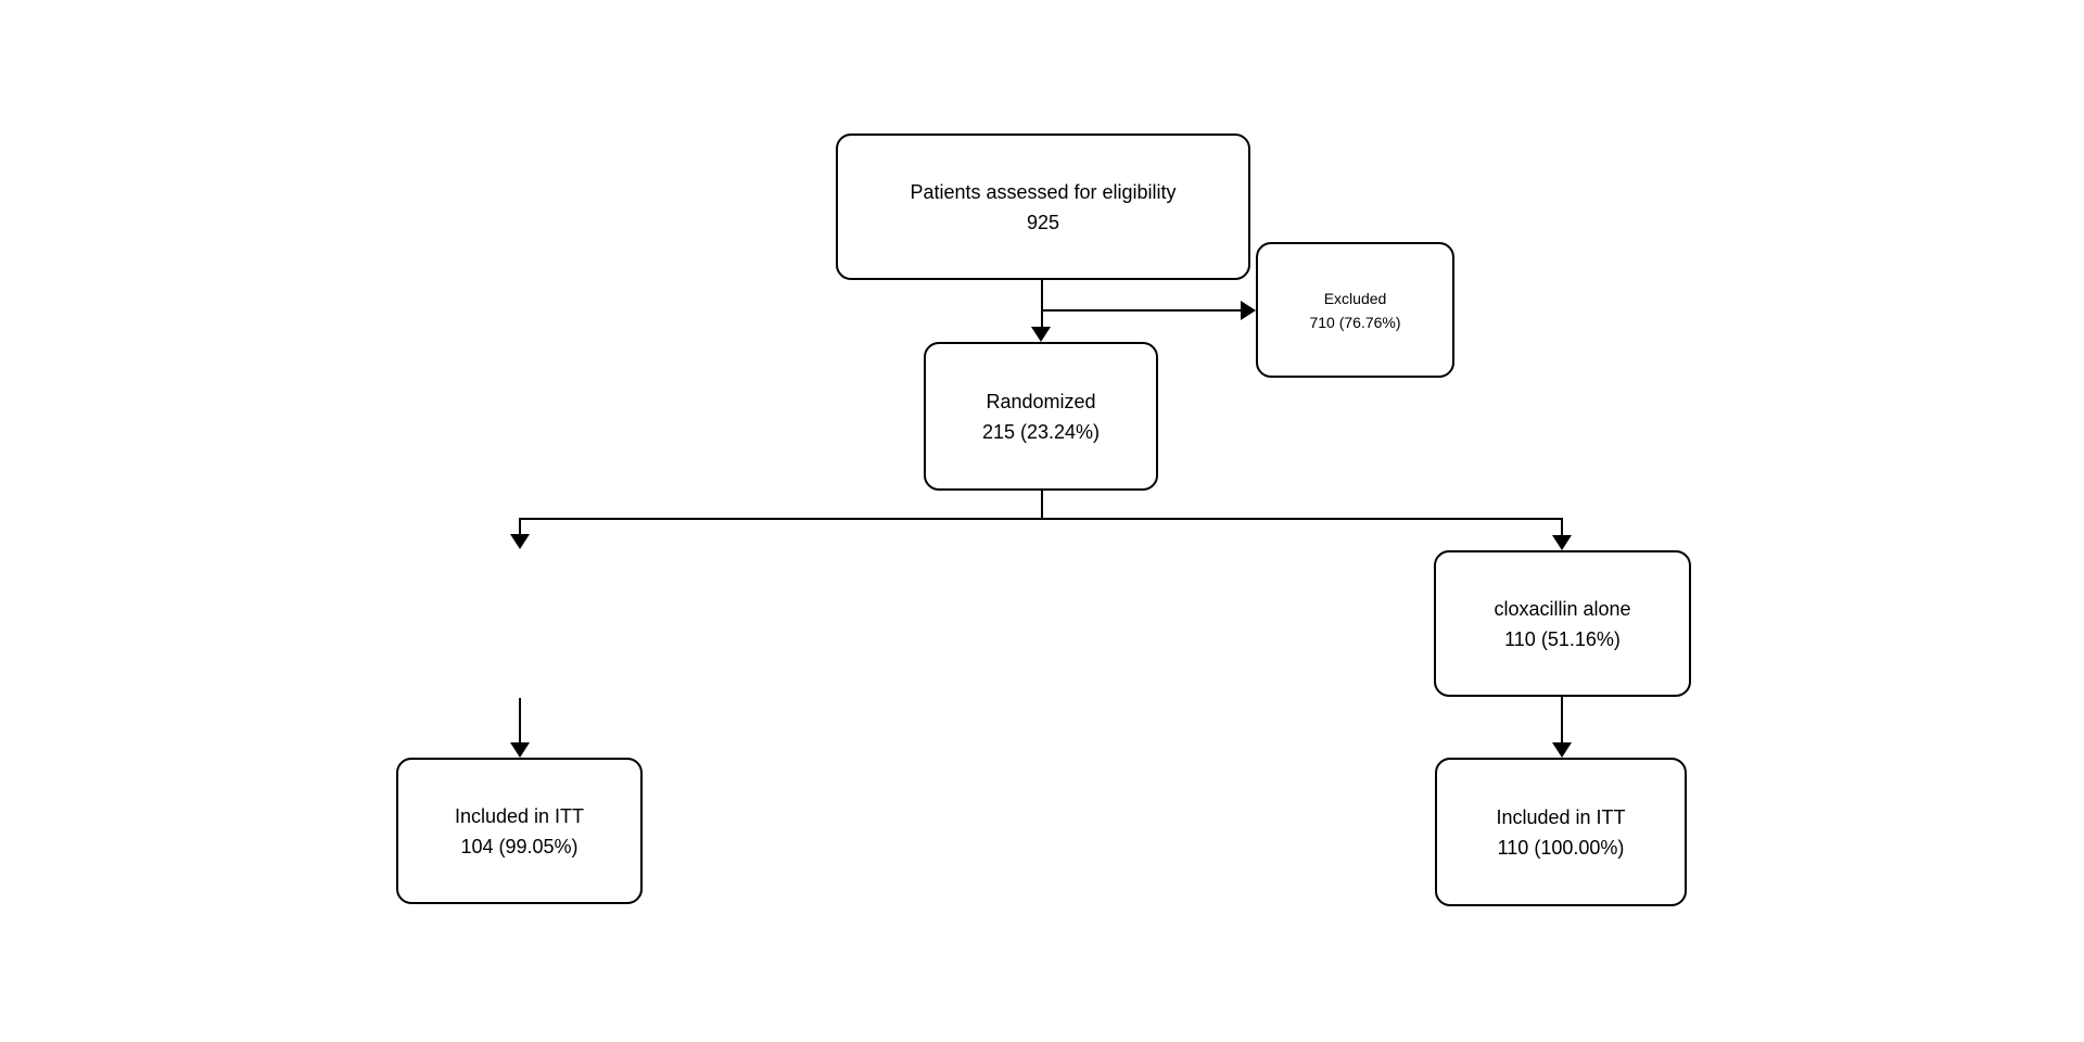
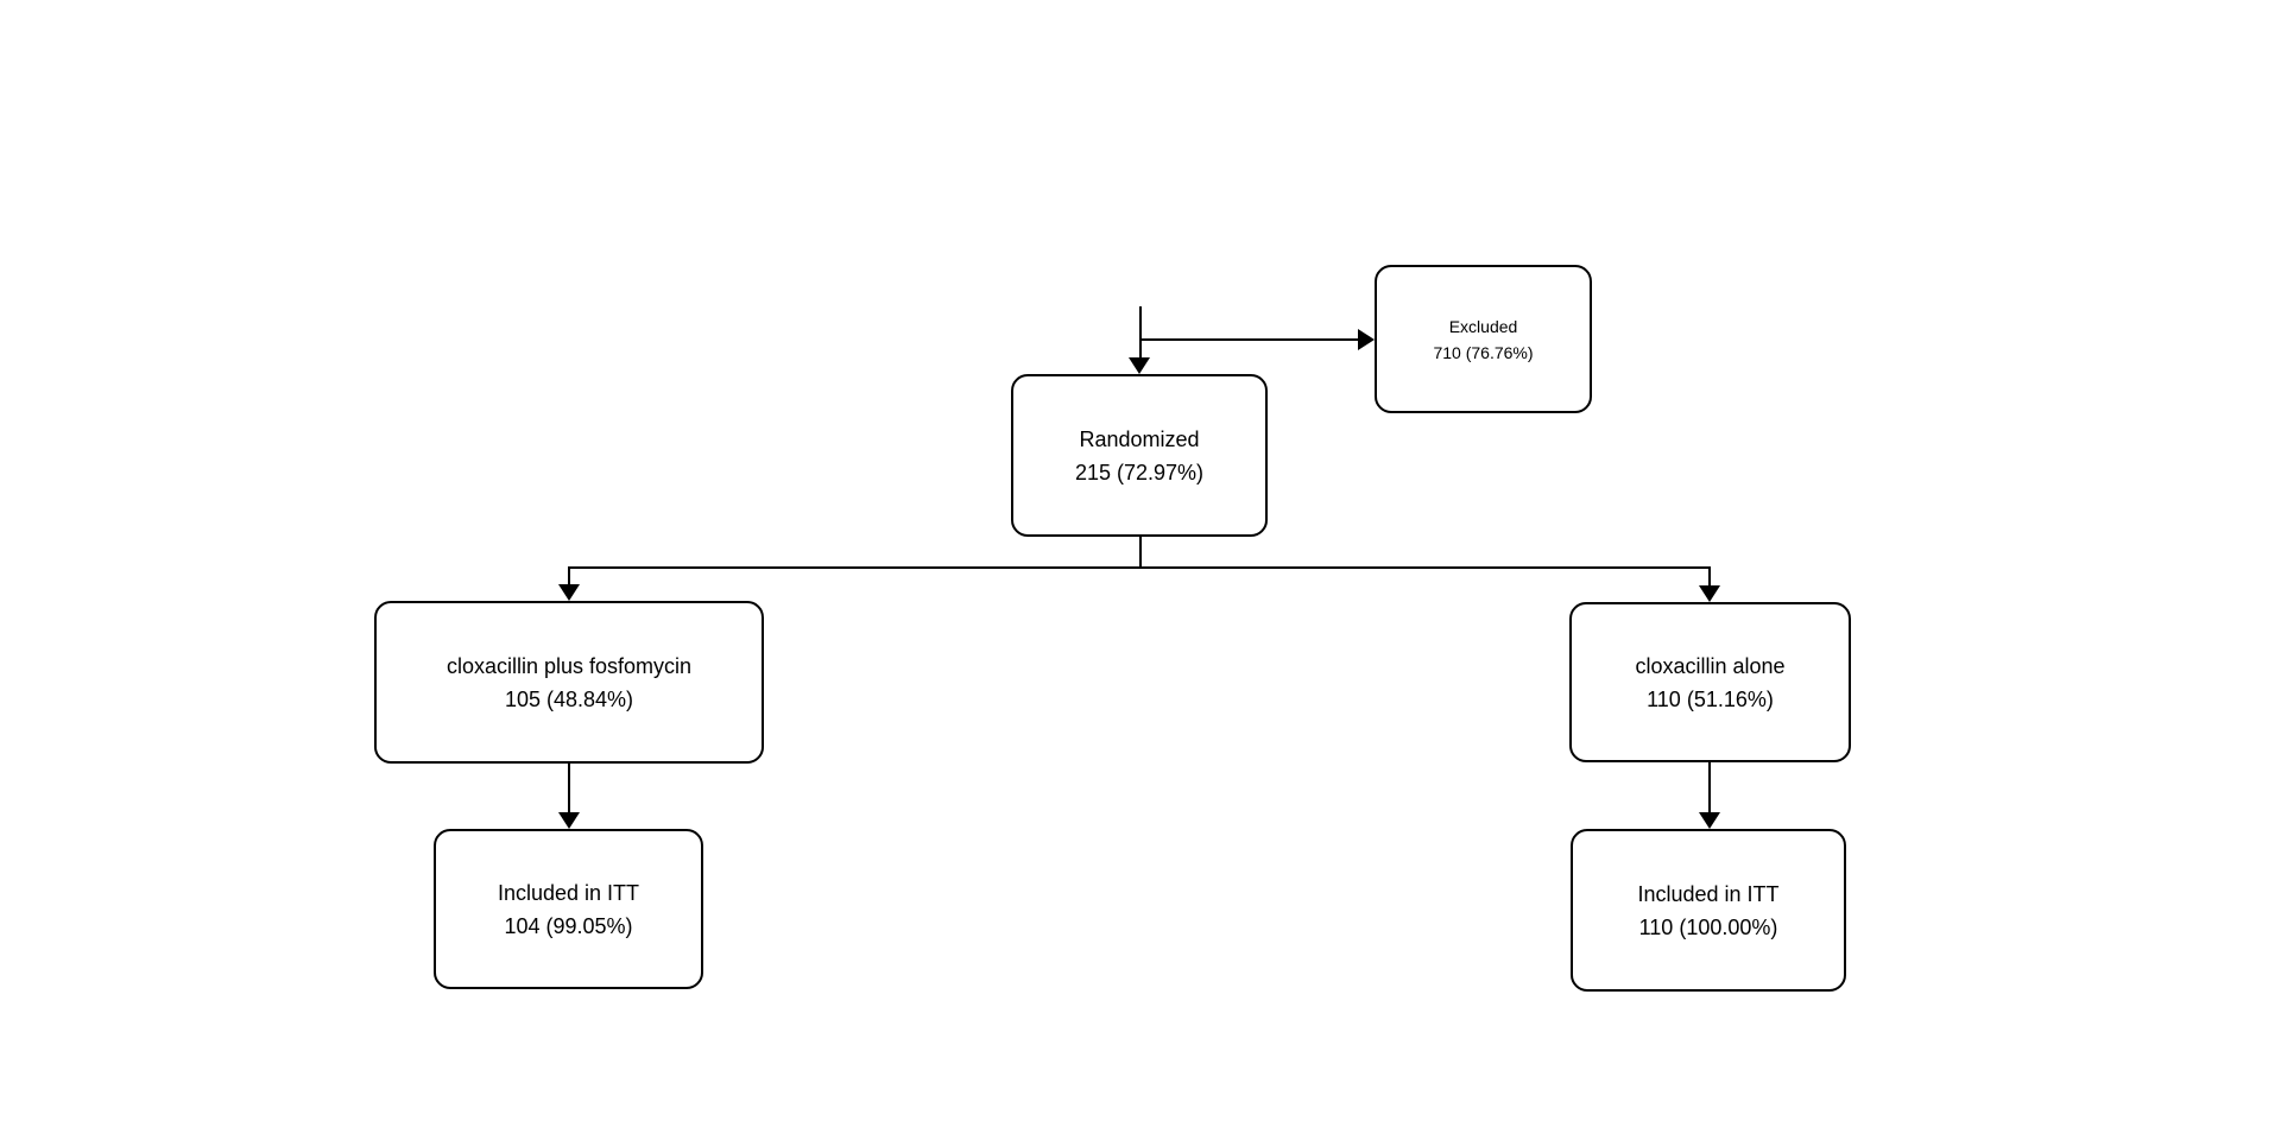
- Patients assessed for eligibility
- 925
  Excluded
  710 (76.76%)
  Randomized
- 215 (23.24%)
+ 215 (72.97%)
+ cloxacillin plus fosfomycin
+ 105 (48.84%)
  cloxacillin alone
  110 (51.16%)
  Included in ITT
  104 (99.05%)
  Included in ITT
  110 (100.00%)
